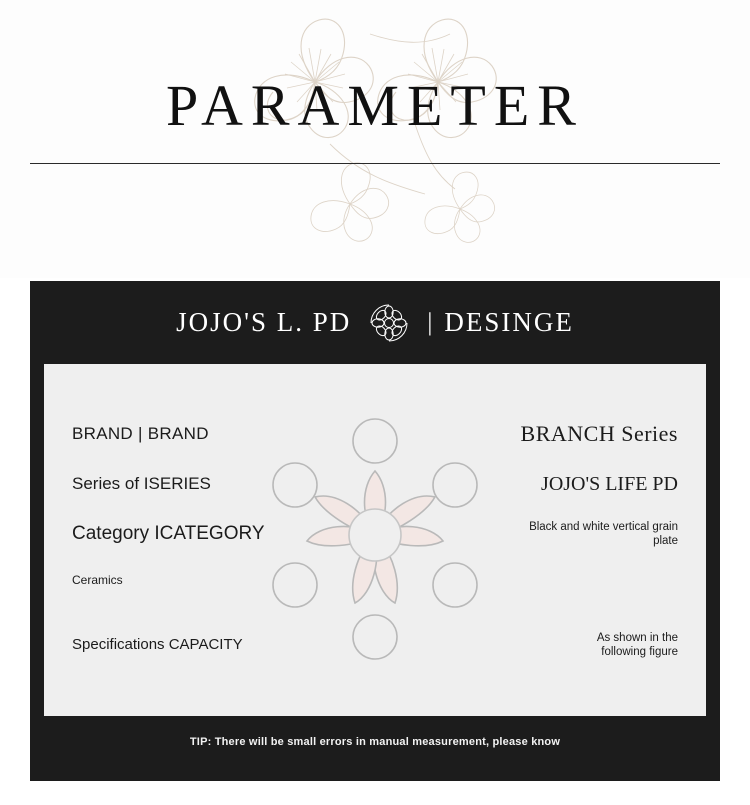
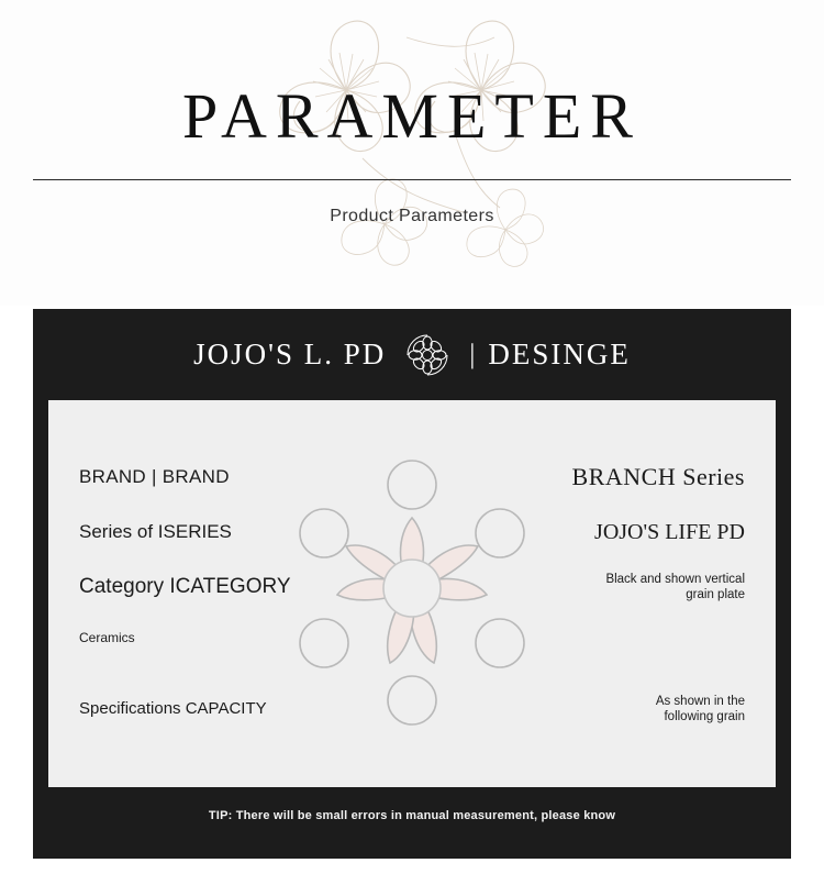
  PARAMETER
+ Product Parameters
  JOJO'S L. PD
  |
  DESINGE
  BRAND | BRAND
  BRANCH Series
  Series of ISERIES
  JOJO'S LIFE PD
  Category ICATEGORY
- Black and white vertical grain plate
+ Black and shown vertical grain plate
  Ceramics
  Specifications CAPACITY
- As shown in the following figure
+ As shown in the following grain
  TIP: There will be small errors in manual measurement, please know
